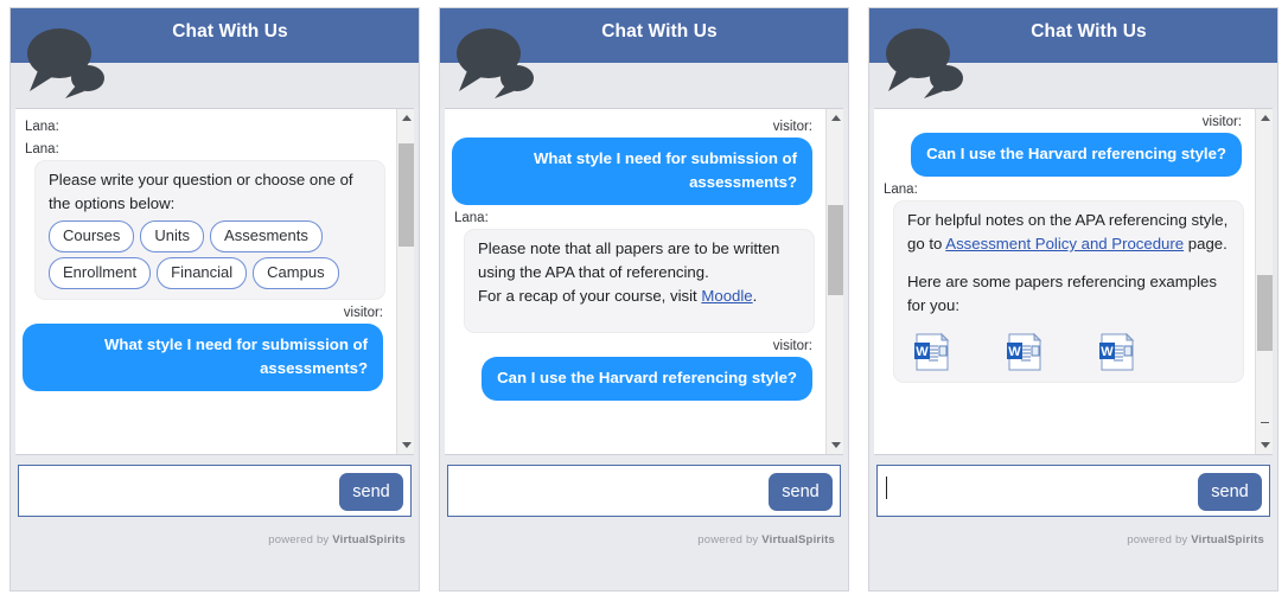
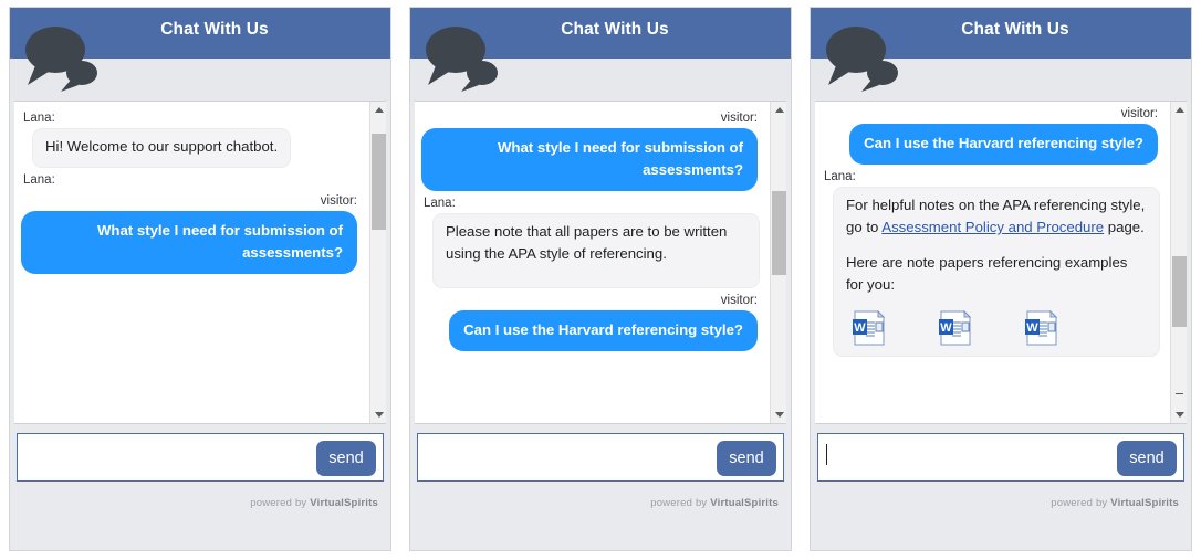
  Chat With Us
  Lana:
+ Hi! Welcome to our support chatbot.
  Lana:
- Please write your question or choose one of the options below:
- Courses
- Units
- Assesments
- Enrollment
- Financial
- Campus
  visitor:
  What style I need for submission of assessments?
  send
  powered by VirtualSpirits
  Chat With Us
  visitor:
  What style I need for submission of assessments?
  Lana:
- Please note that all papers are to be written using the APA that of referencing.
+ Please note that all papers are to be written using the APA style of referencing.
- For a recap of your course, visit Moodle.
  visitor:
  Can I use the Harvard referencing style?
  send
  powered by VirtualSpirits
  Chat With Us
  visitor:
  Can I use the Harvard referencing style?
  Lana:
  For helpful notes on the APA referencing style, go to Assessment Policy and Procedure page.
- Here are some papers referencing examples for you:
+ Here are note papers referencing examples for you:
  W
  W
  W
  send
  powered by VirtualSpirits
